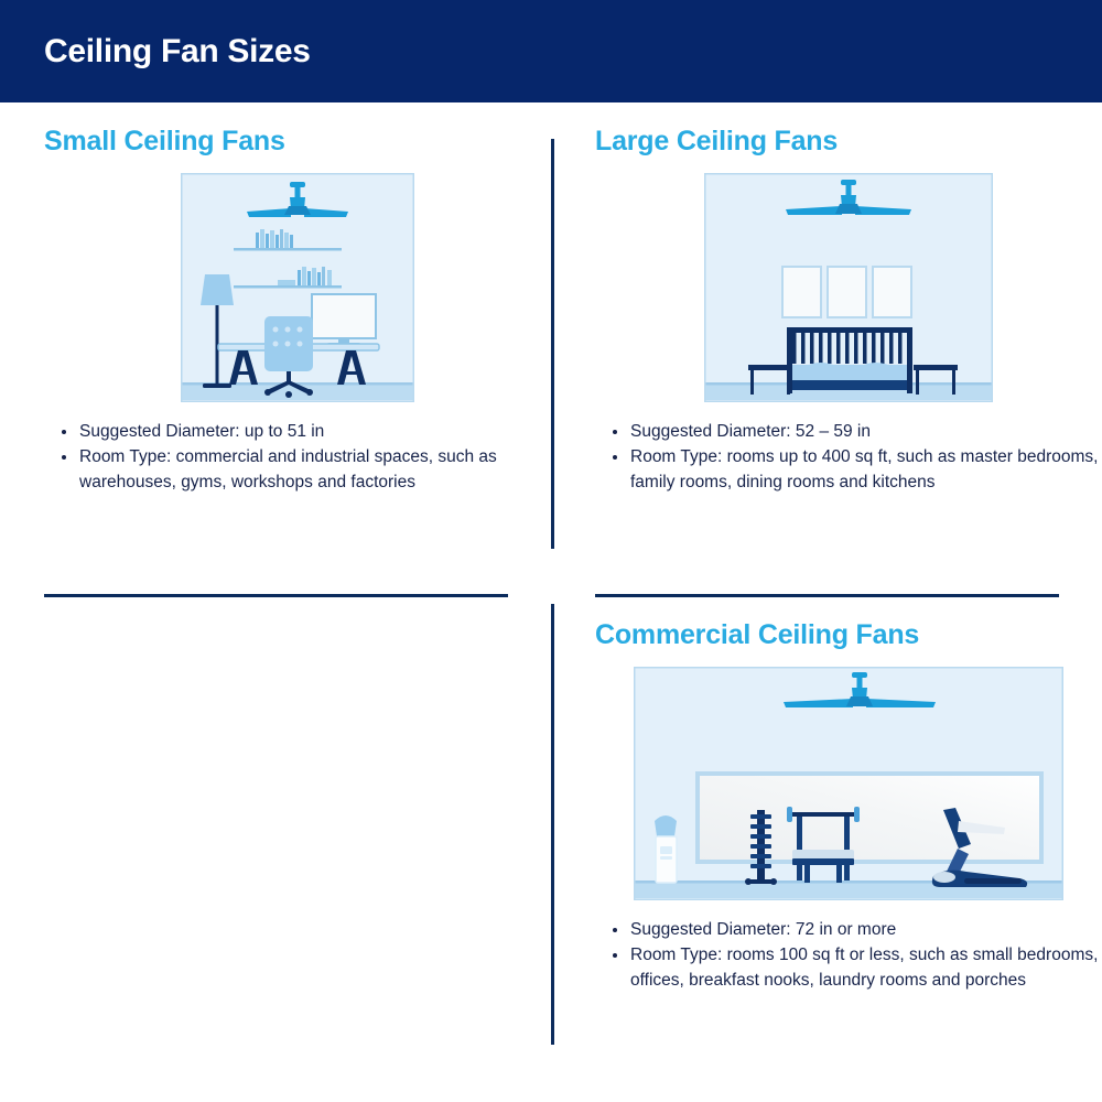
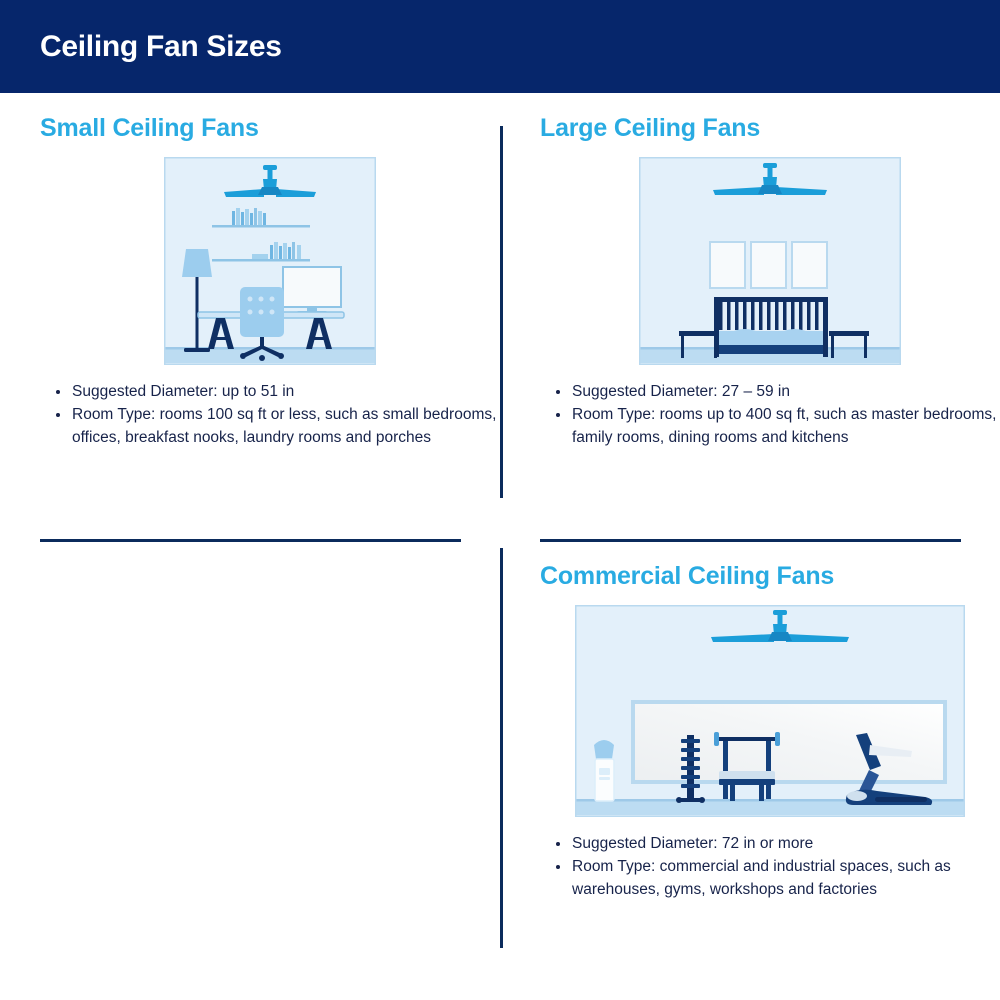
  Ceiling Fan Sizes
  Small Ceiling Fans
  Suggested Diameter: up to 51 in
- Room Type: commercial and industrial spaces, such as warehouses, gyms, workshops and factories
+ Room Type: rooms 100 sq ft or less, such as small bedrooms, offices, breakfast nooks, laundry rooms and porches
  Large Ceiling Fans
- Suggested Diameter: 52 – 59 in
+ Suggested Diameter: 27 – 59 in
  Room Type: rooms up to 400 sq ft, such as master bedrooms, family rooms, dining rooms and kitchens
  Commercial Ceiling Fans
  Suggested Diameter: 72 in or more
- Room Type: rooms 100 sq ft or less, such as small bedrooms, offices, breakfast nooks, laundry rooms and porches
+ Room Type: commercial and industrial spaces, such as warehouses, gyms, workshops and factories
